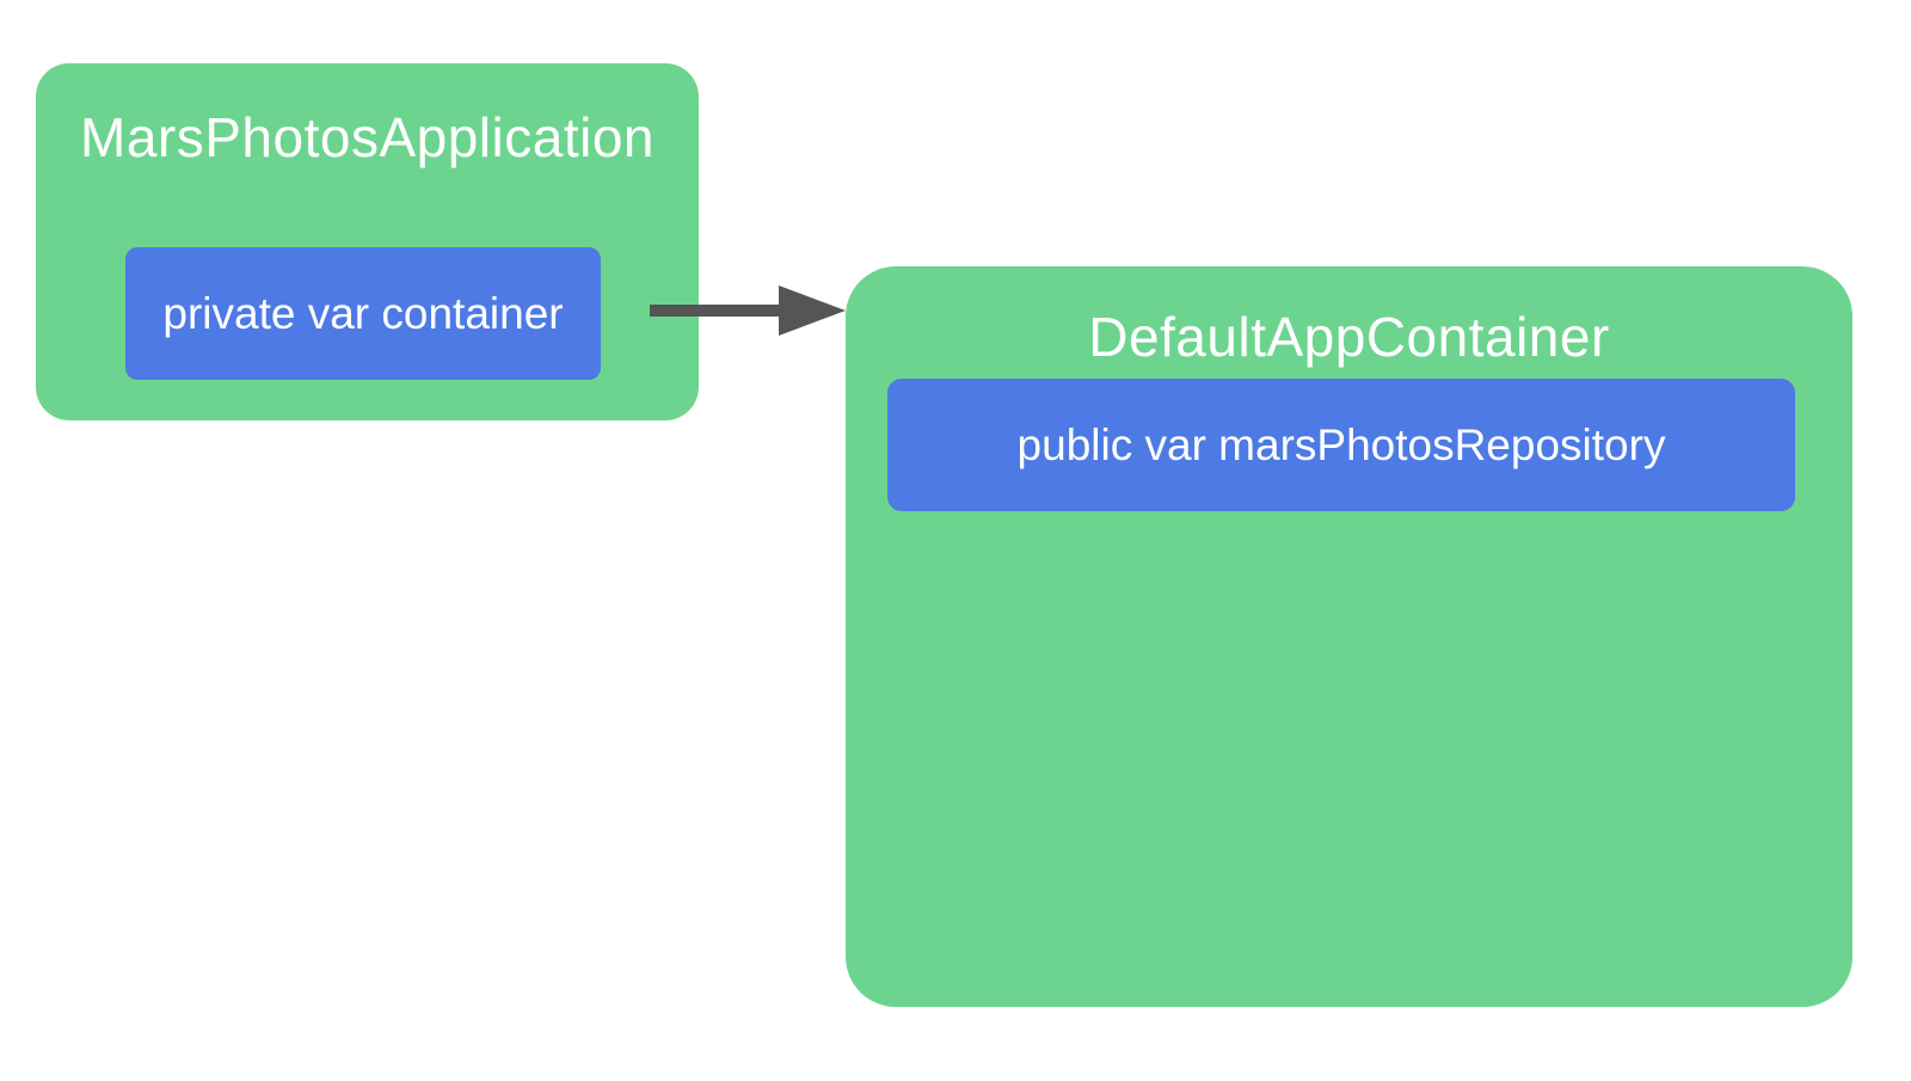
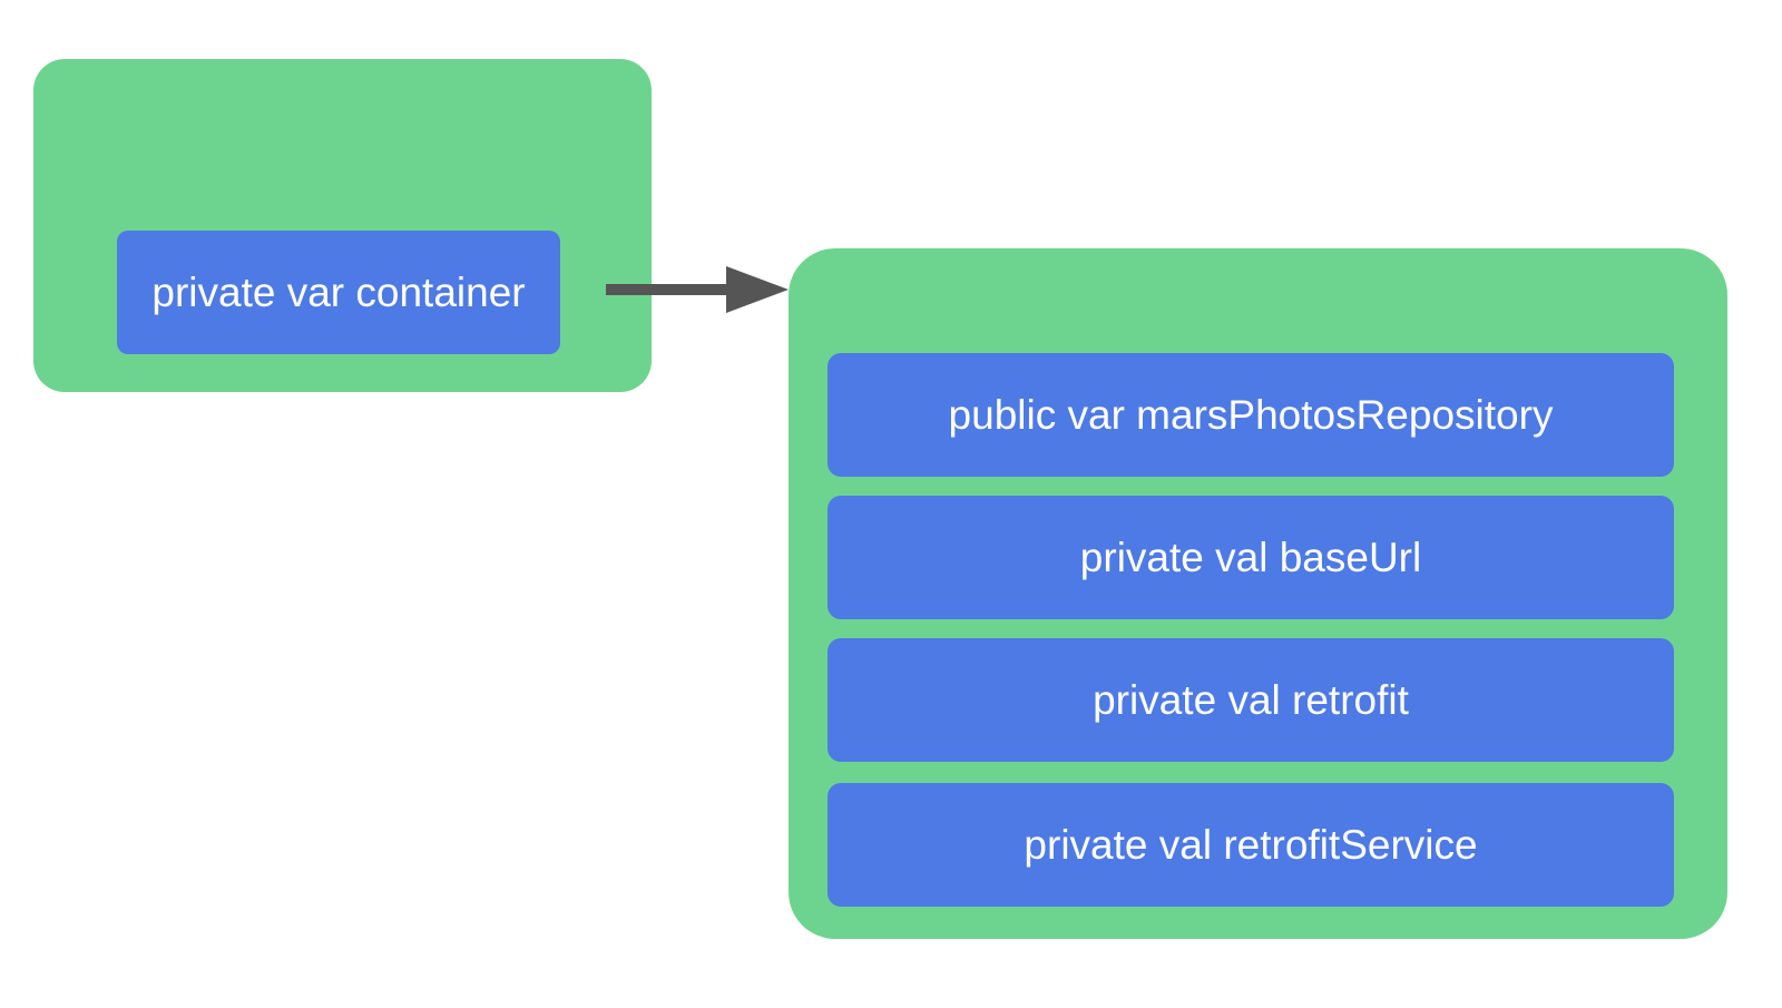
- MarsPhotosApplication
  private var container
- DefaultAppContainer
  public var marsPhotosRepository
+ private val baseUrl
+ private val retrofit
+ private val retrofitService
